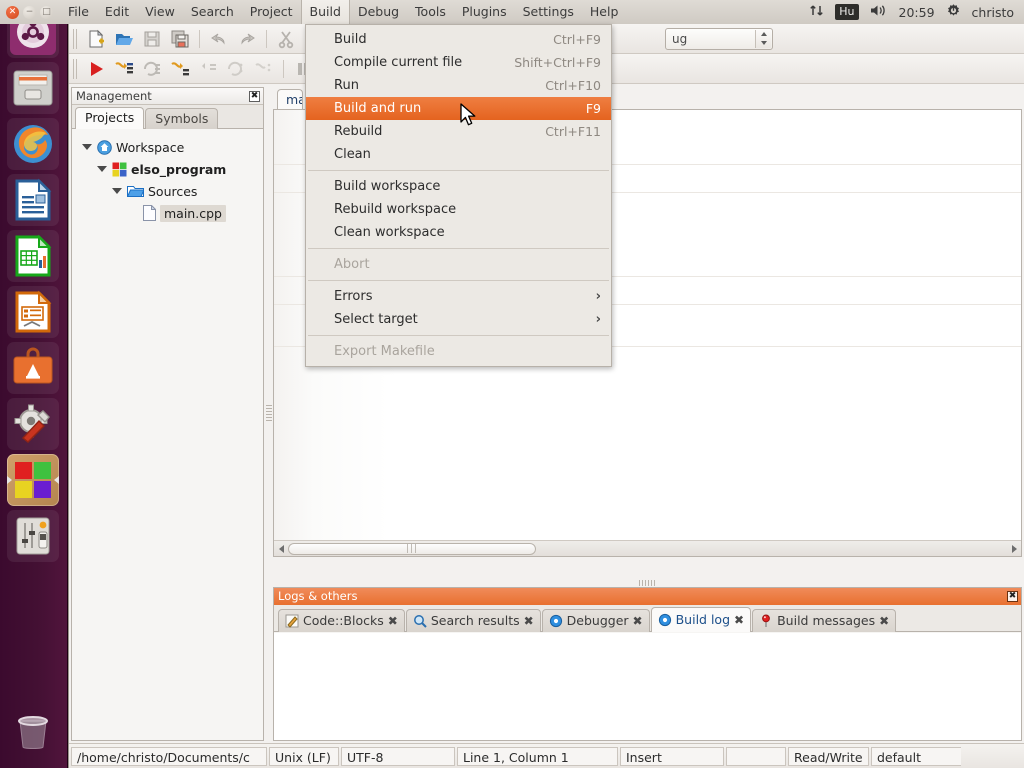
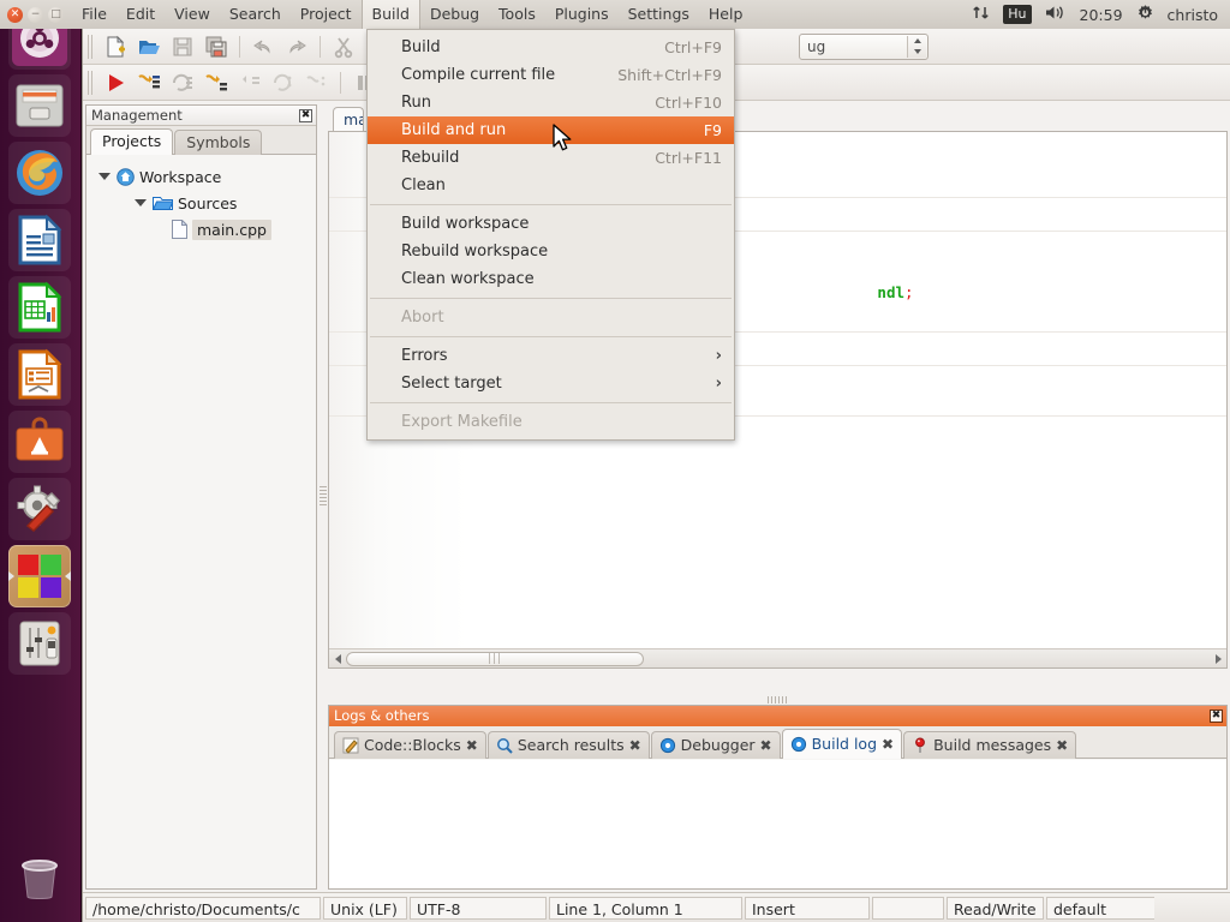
  ug
  Management
  ✖
  Projects
  Symbols
  Workspace
- elso_program
  Sources
  main.cpp
+ ndl;
  |||
  Logs & others
  ✖
  Code::Blocks
  ✖
  Search results
  ✖
  Debugger
  ✖
  Build log
  ✖
  Build messages
  ✖
  /home/christo/Documents/c
  Unix (LF)
  UTF-8
  Line 1, Column 1
  Insert
  Read/Write
  default
  ✕
  −
  □
  File
  Edit
  View
  Search
  Project
  Build
  Debug
  Tools
  Plugins
  Settings
  Help
  Hu
  20:59
  christo
  Build
  Ctrl+F9
  Compile current file
  Shift+Ctrl+F9
  Run
  Ctrl+F10
  Build and run
  F9
  Rebuild
  Ctrl+F11
  Clean
  Build workspace
  Rebuild workspace
  Clean workspace
  Abort
  Errors
  ›
  Select target
  ›
  Export Makefile
